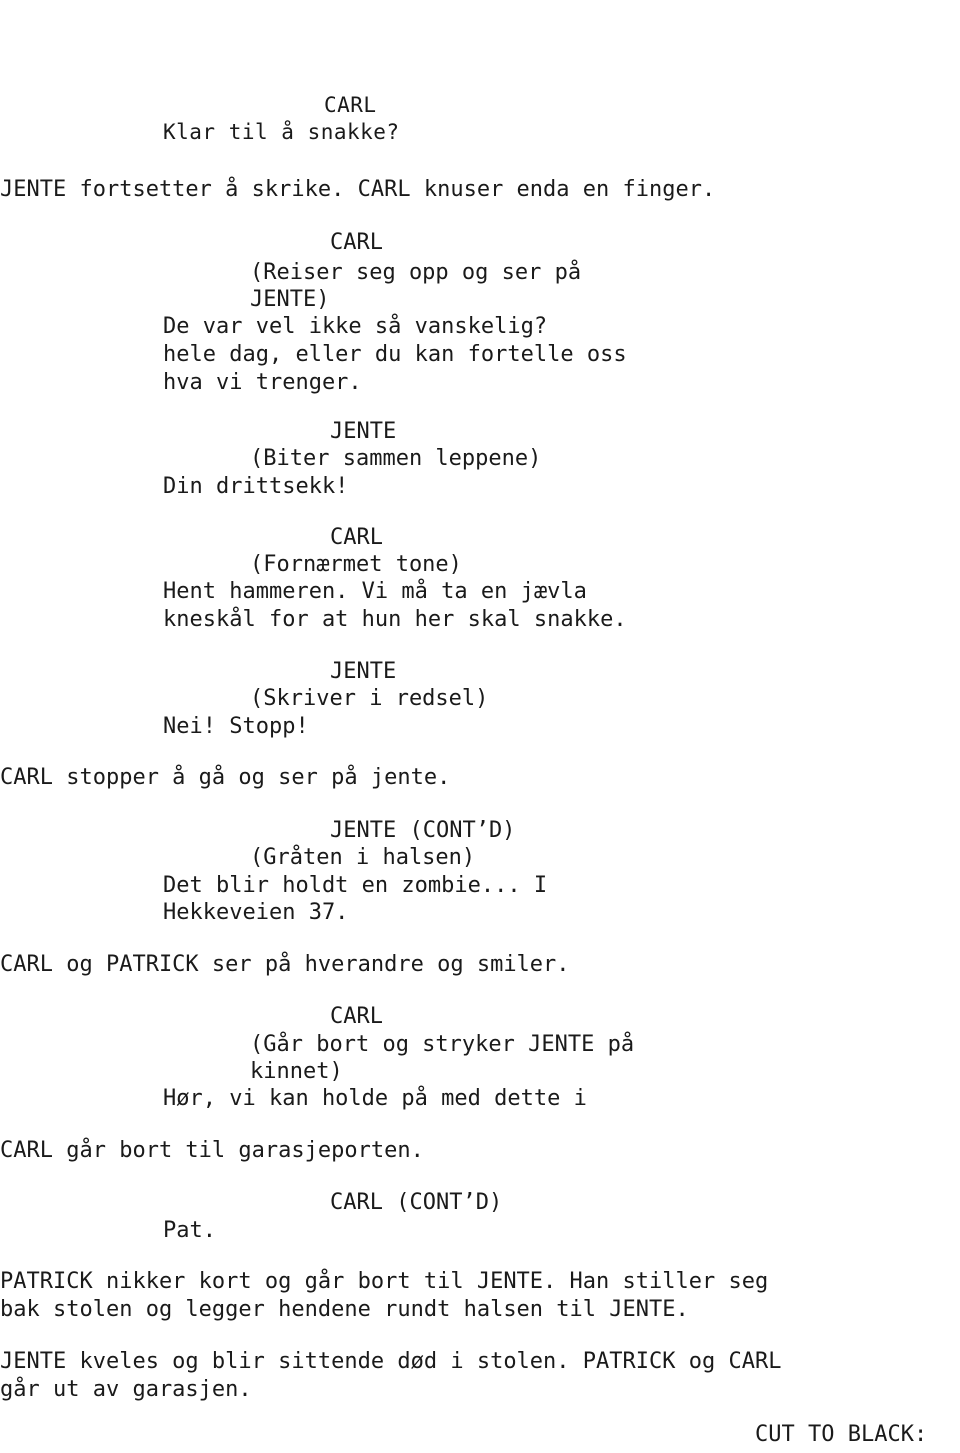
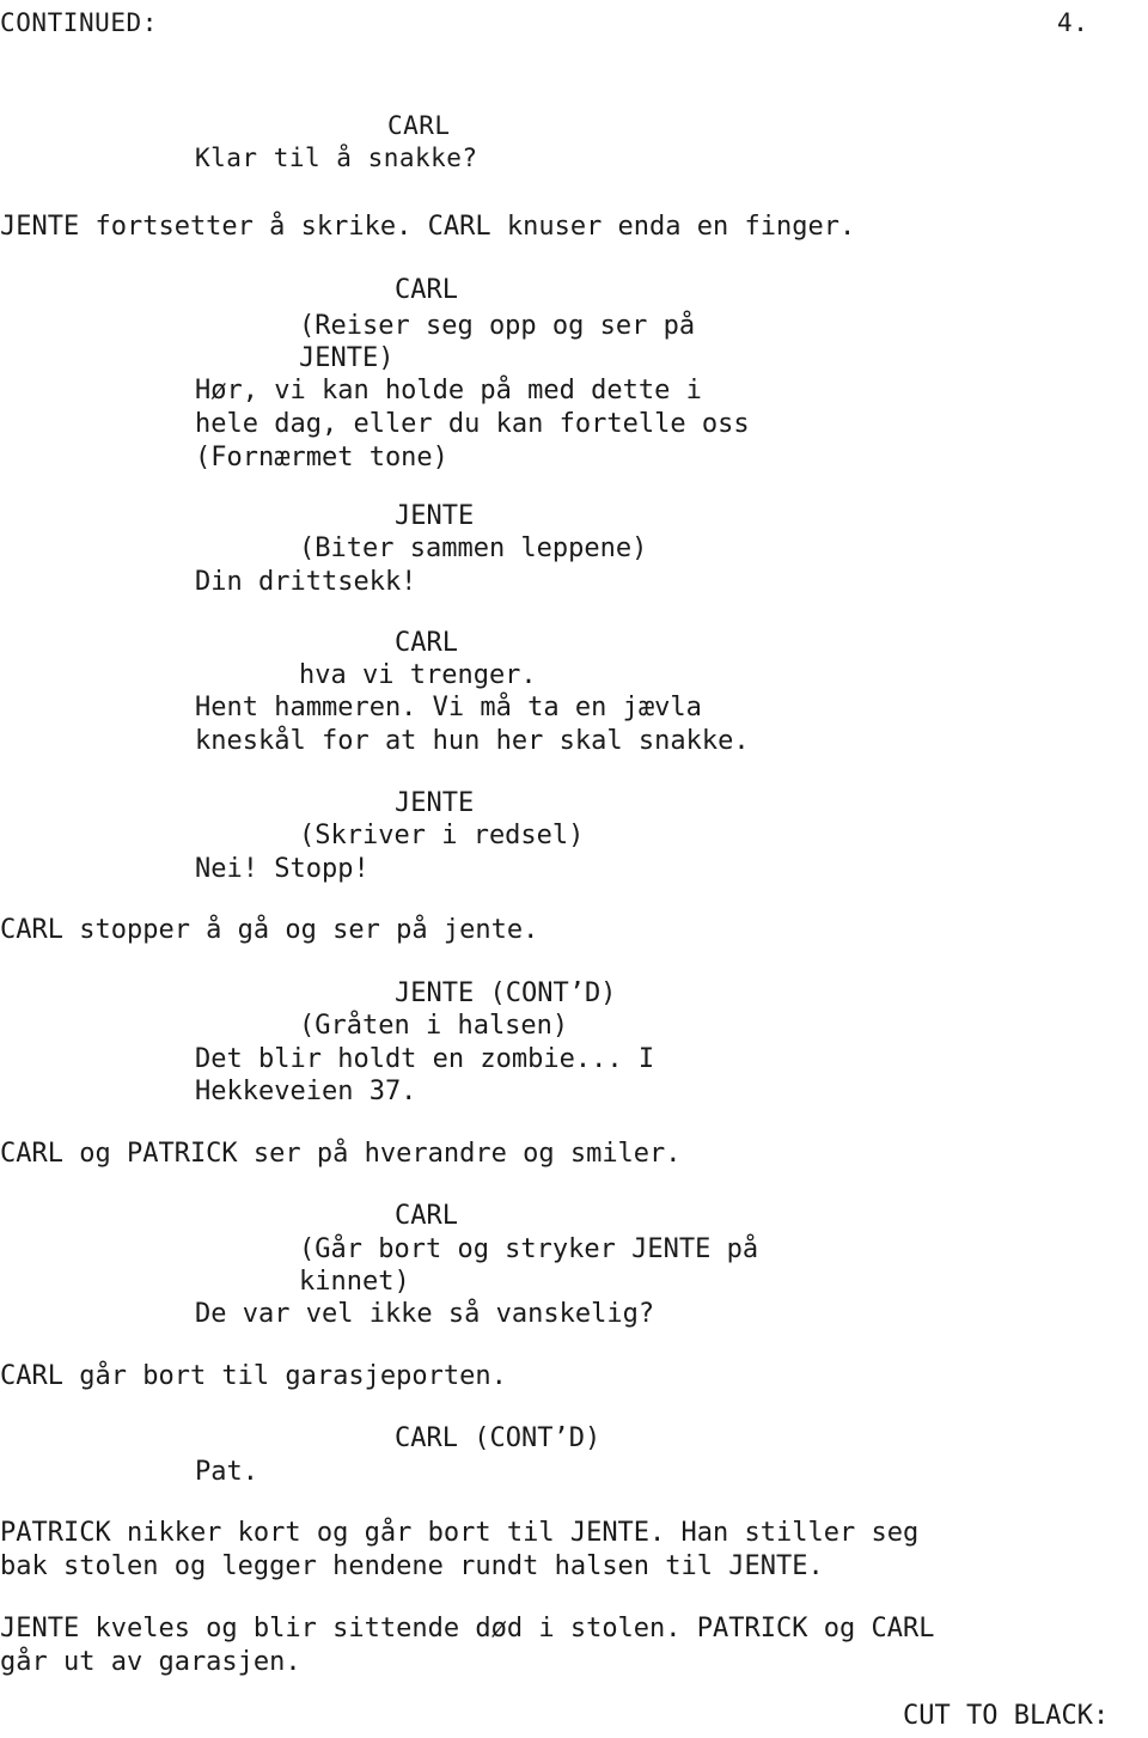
+ CONTINUED:
+ 4.
  CARL
  Klar til å snakke?
  JENTE fortsetter å skrike. CARL knuser enda en finger.
  CARL
  (Reiser seg opp og ser på
  JENTE)
- De var vel ikke så vanskelig?
+ Hør, vi kan holde på med dette i
  hele dag, eller du kan fortelle oss
- hva vi trenger.
+ (Fornærmet tone)
  JENTE
  (Biter sammen leppene)
  Din drittsekk!
  CARL
- (Fornærmet tone)
+ hva vi trenger.
  Hent hammeren. Vi må ta en jævla
  kneskål for at hun her skal snakke.
  JENTE
  (Skriver i redsel)
  Nei! Stopp!
  CARL stopper å gå og ser på jente.
  JENTE (CONT’D)
  (Gråten i halsen)
  Det blir holdt en zombie... I
  Hekkeveien 37.
  CARL og PATRICK ser på hverandre og smiler.
  CARL
  (Går bort og stryker JENTE på
  kinnet)
- Hør, vi kan holde på med dette i
+ De var vel ikke så vanskelig?
  CARL går bort til garasjeporten.
  CARL (CONT’D)
  Pat.
  PATRICK nikker kort og går bort til JENTE. Han stiller seg
  bak stolen og legger hendene rundt halsen til JENTE.
  JENTE kveles og blir sittende død i stolen. PATRICK og CARL
  går ut av garasjen.
  CUT TO BLACK:
